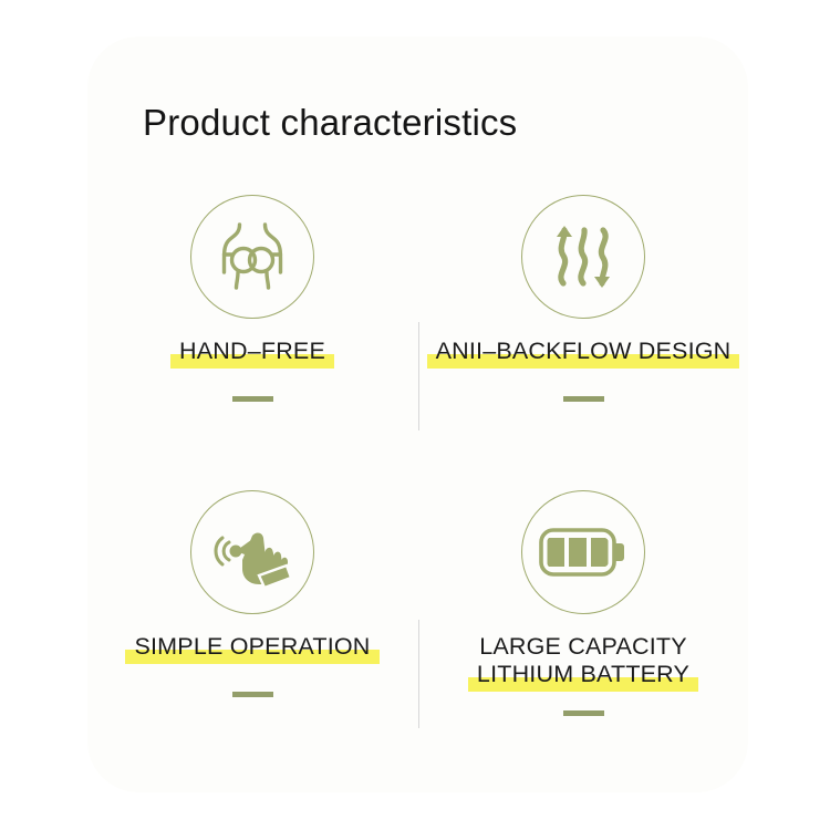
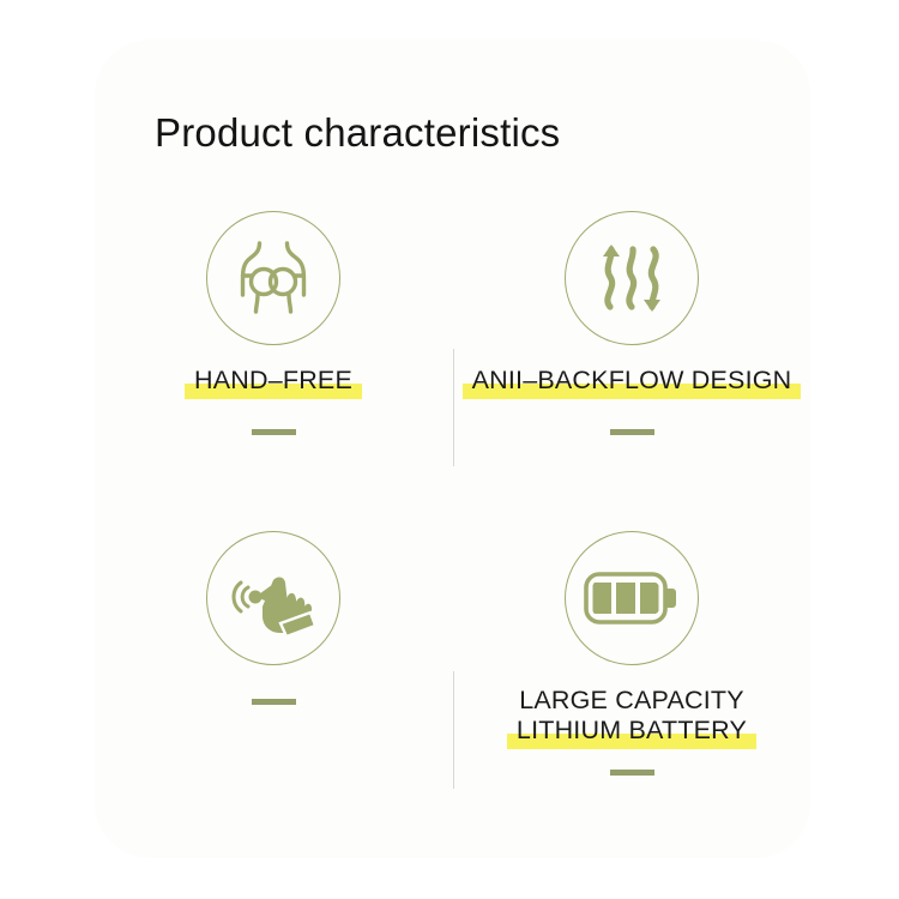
  Product characteristics
  HAND–FREE
  ANII–BACKFLOW DESIGN
- SIMPLE OPERATION
  LARGE CAPACITY
  LITHIUM BATTERY
